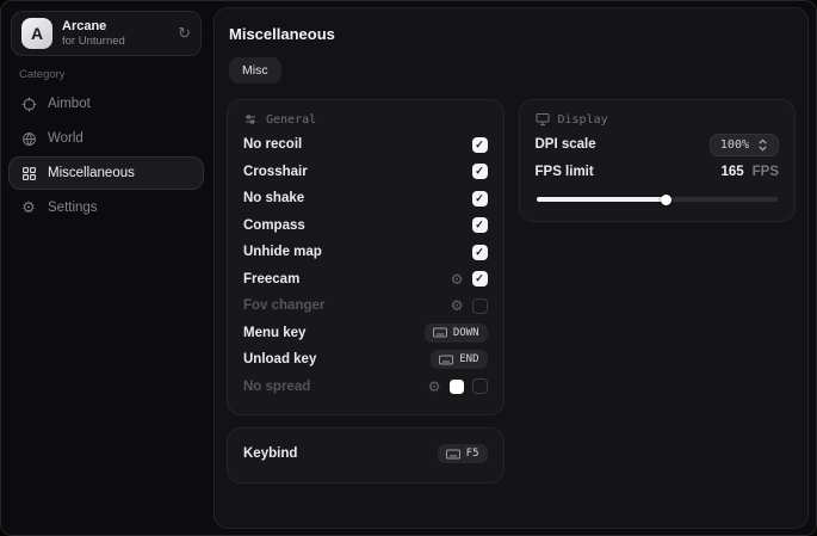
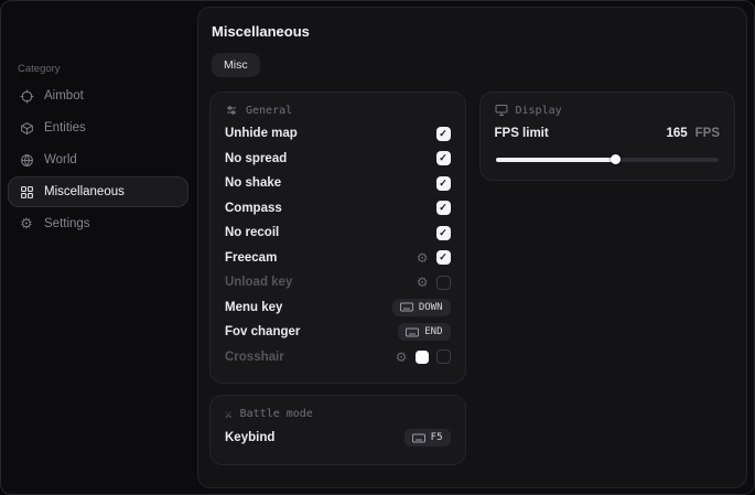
- A
- Arcane
- for Unturned
- ↻
  Category
  Aimbot
+ Entities
  World
  Miscellaneous
  ⚙
  Settings
  Miscellaneous
  Misc
  General
- No recoil
+ Unhide map
  ✓
- Crosshair
+ No spread
  ✓
  No shake
  ✓
  Compass
  ✓
- Unhide map
+ No recoil
  ✓
  Freecam
  ⚙
  ✓
- Fov changer
+ Unload key
  ⚙
  Menu key
  DOWN
- Unload key
+ Fov changer
  END
- No spread
+ Crosshair
  ⚙
+ ⚔
+ Battle mode
  Keybind
  F5
  Display
- DPI scale
- 100%
  FPS limit
  165
  FPS
